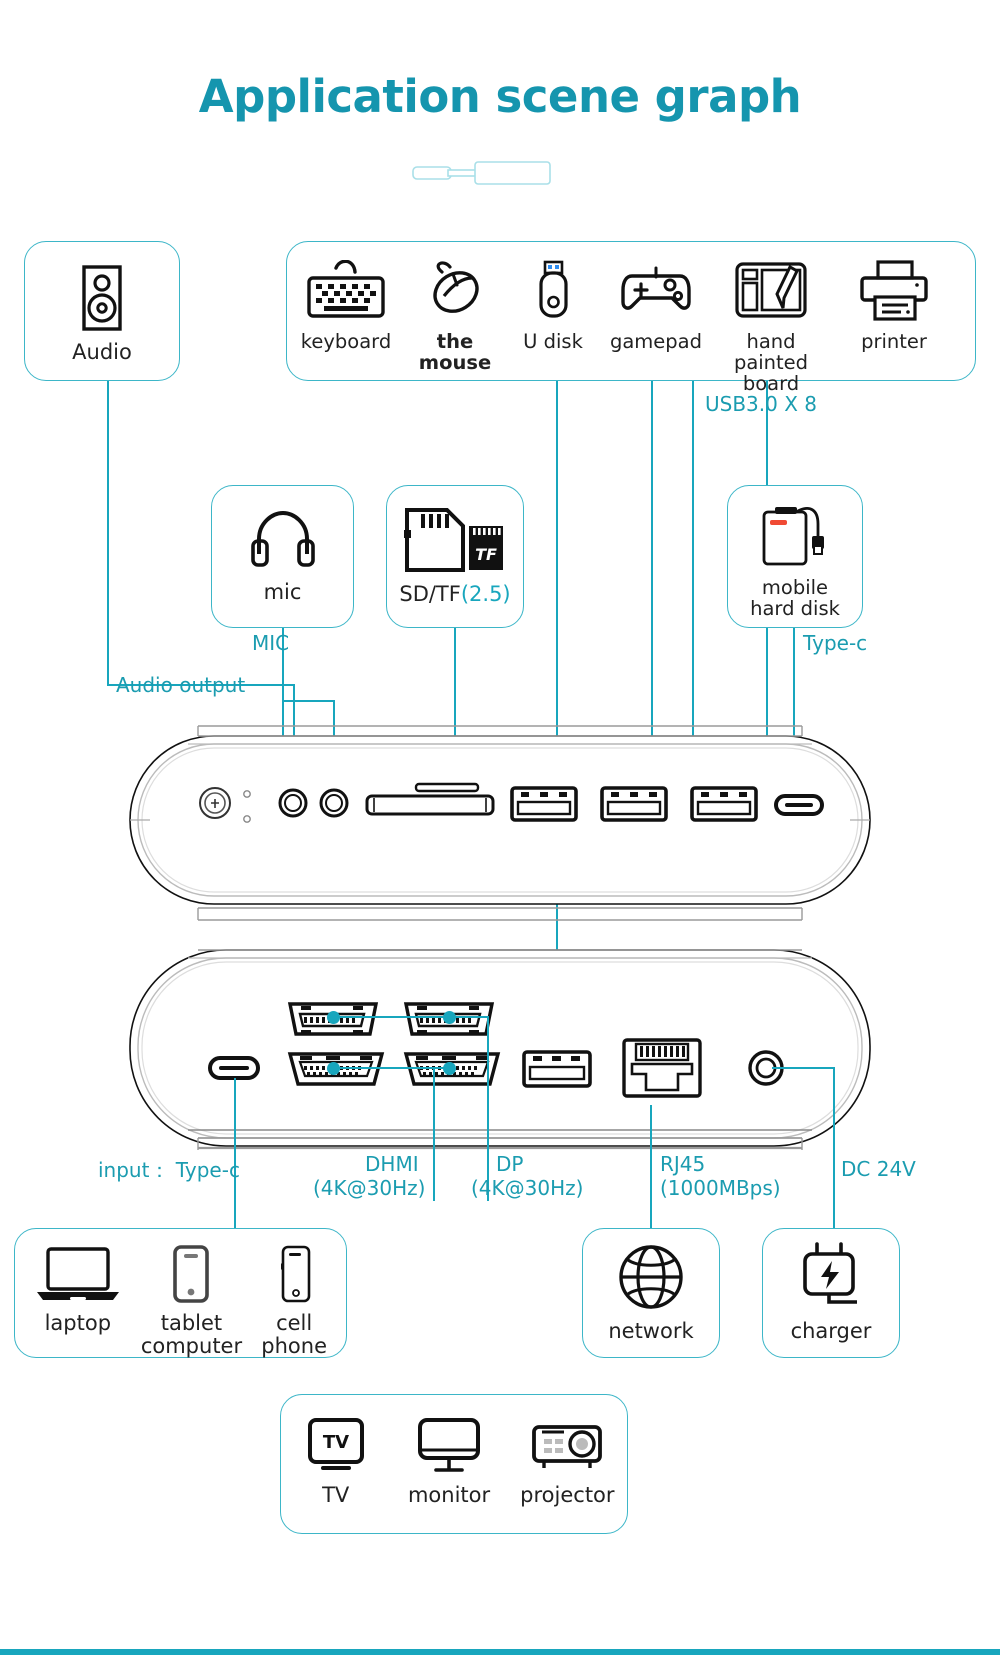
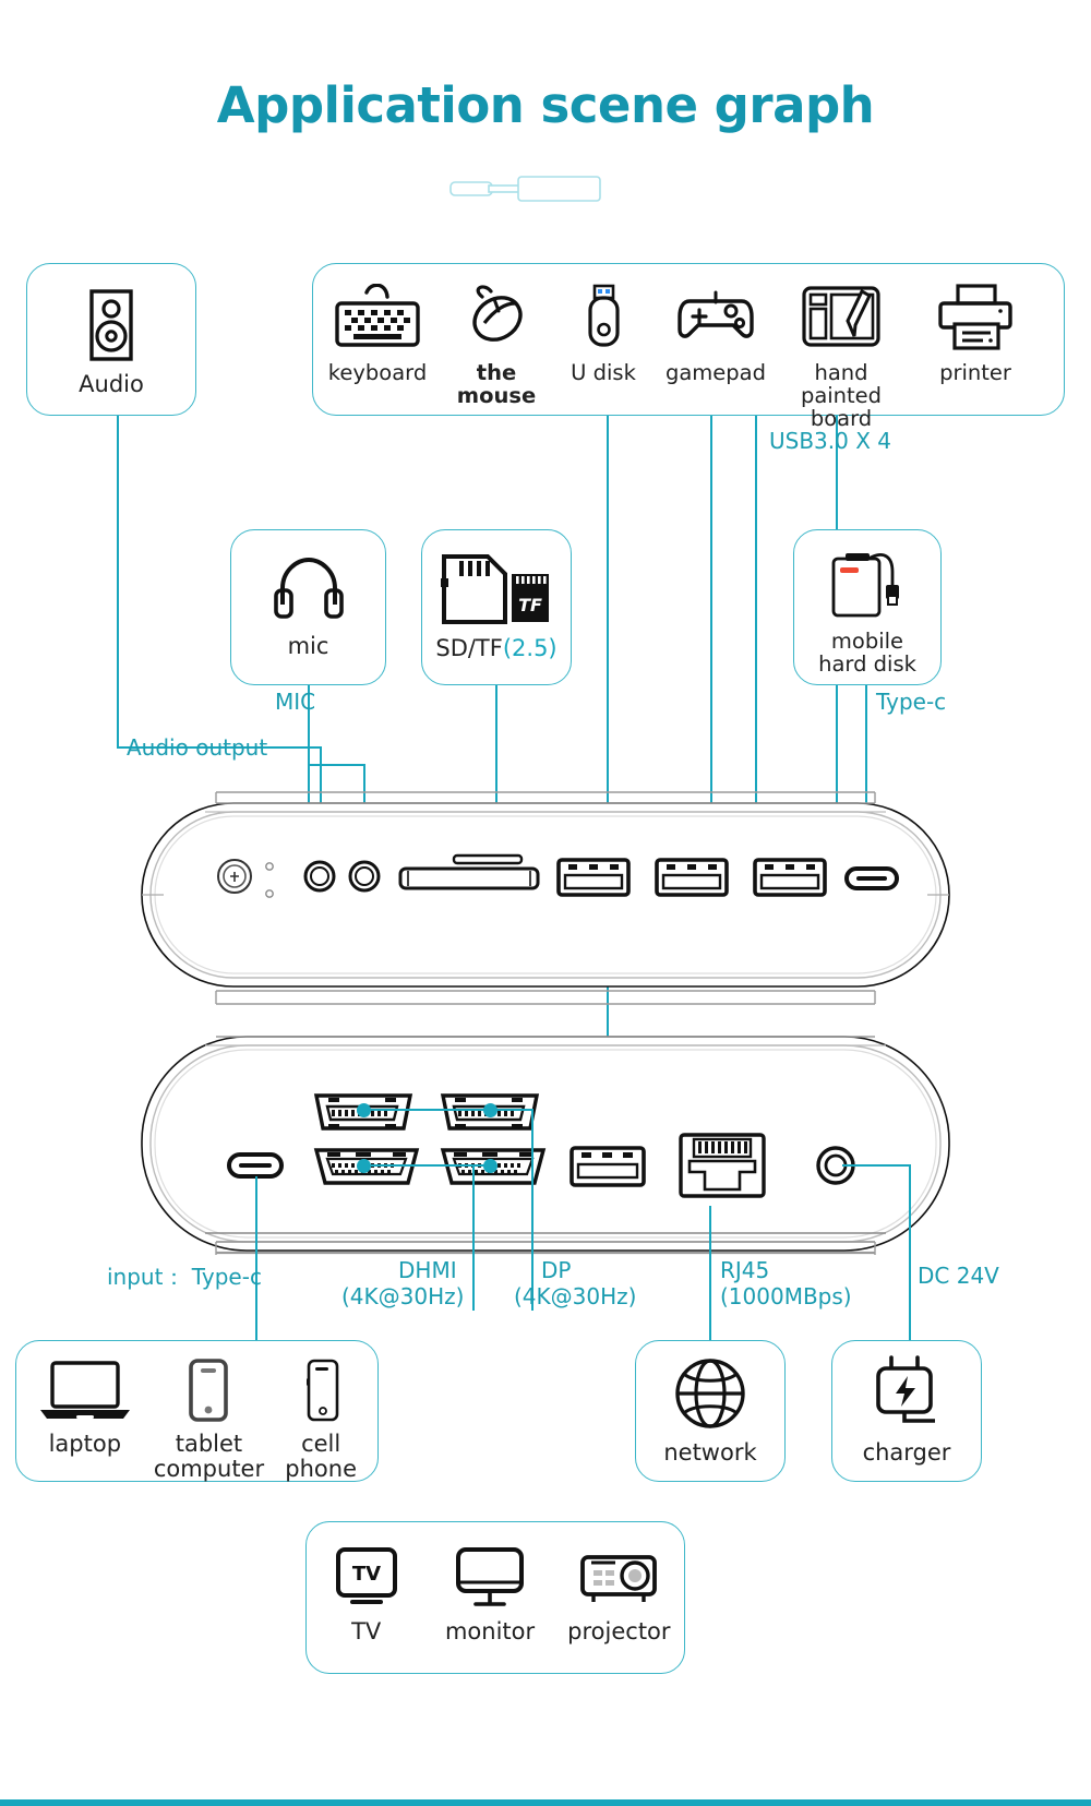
  Application scene graph
  Audio
  keyboard
  the
  mouse
  U disk
  gamepad
  hand
  painted
  board
  printer
- USB3.0 X 8
+ USB3.0 X 4
  mic
  TF
  SD/TF(2.5)
  mobile
  hard disk
  MIC
  Type-c
  Audio output
  input： Type-c
  DHMI
  (4K@30Hz)
  DP
  (4K@30Hz)
  RJ45
  (1000MBps)
  DC 24V
  laptop
  tablet
  computer
  cell
  phone
  network
  charger
  TV
  TV
  monitor
  projector
